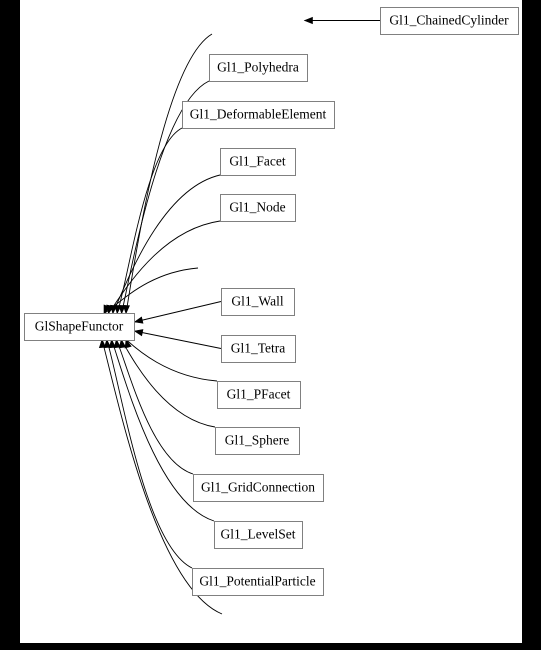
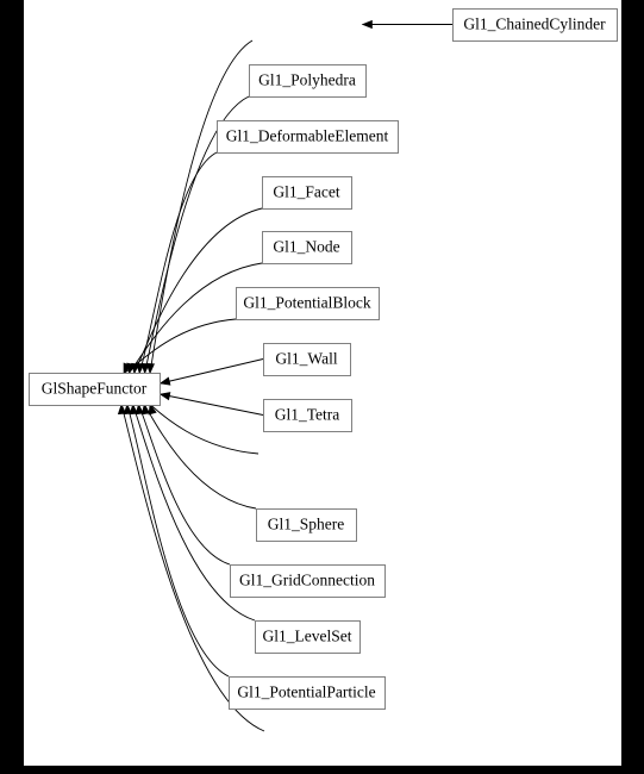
  GlShapeFunctor
  Gl1_ChainedCylinder
  Gl1_Polyhedra
  Gl1_DeformableElement
  Gl1_Facet
  Gl1_Node
+ Gl1_PotentialBlock
  Gl1_Wall
  Gl1_Tetra
- Gl1_PFacet
  Gl1_Sphere
  Gl1_GridConnection
  Gl1_LevelSet
  Gl1_PotentialParticle
